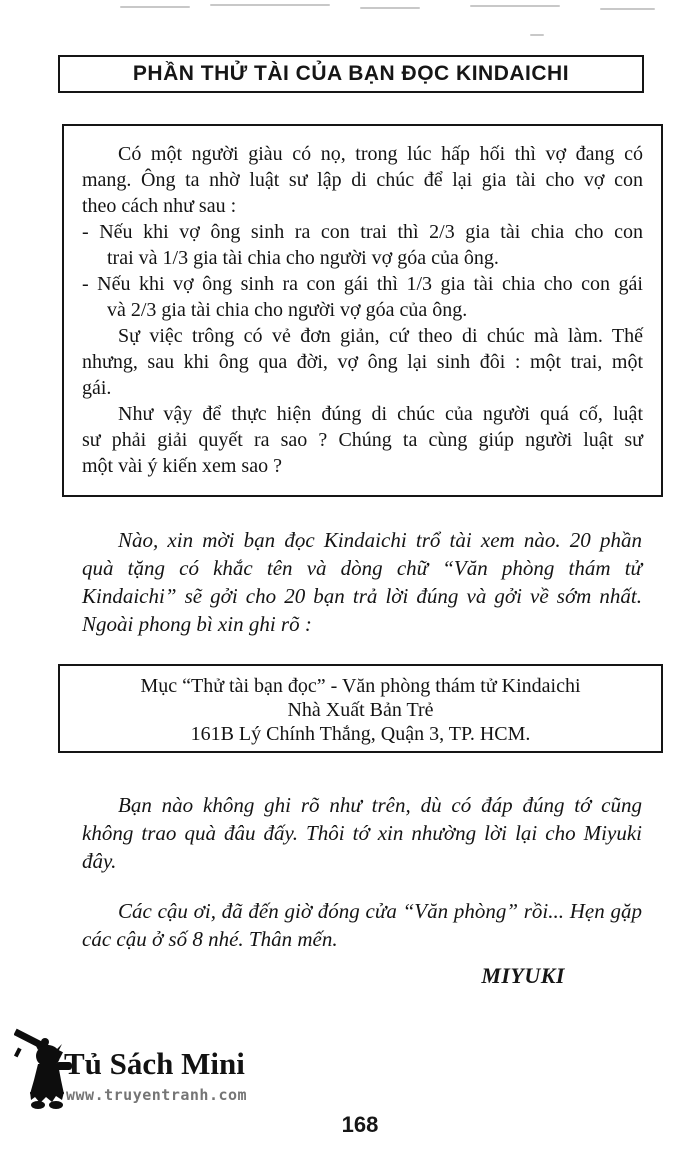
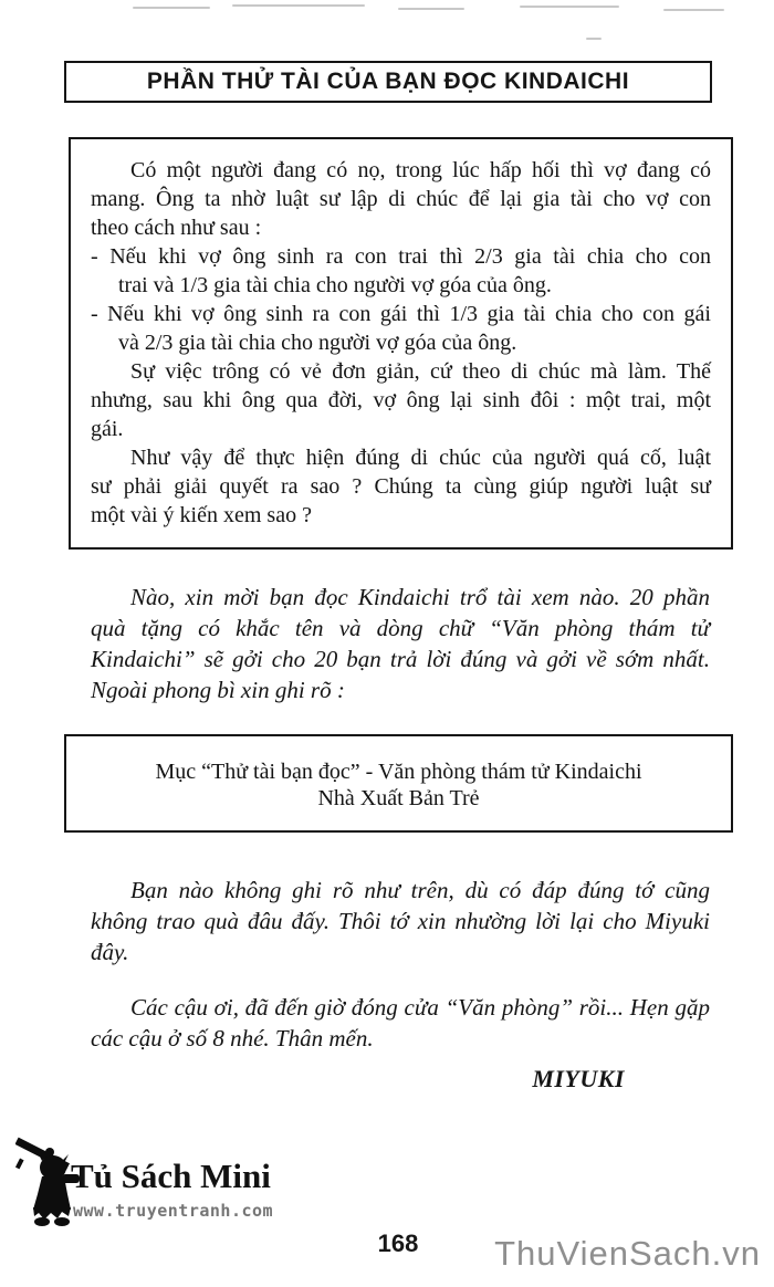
  PHẦN THỬ TÀI CỦA BẠN ĐỌC KINDAICHI
- Có một người giàu có nọ, trong lúc hấp hối thì vợ đang có
+ Có một người đang có nọ, trong lúc hấp hối thì vợ đang có
  mang. Ông ta nhờ luật sư lập di chúc để lại gia tài cho vợ con
  theo cách như sau :
  - Nếu khi vợ ông sinh ra con trai thì 2/3 gia tài chia cho con
  trai và 1/3 gia tài chia cho người vợ góa của ông.
  - Nếu khi vợ ông sinh ra con gái thì 1/3 gia tài chia cho con gái
  và 2/3 gia tài chia cho người vợ góa của ông.
  Sự việc trông có vẻ đơn giản, cứ theo di chúc mà làm. Thế
  nhưng, sau khi ông qua đời, vợ ông lại sinh đôi : một trai, một
  gái.
  Như vậy để thực hiện đúng di chúc của người quá cố, luật
  sư phải giải quyết ra sao ? Chúng ta cùng giúp người luật sư
  một vài ý kiến xem sao ?
  Nào, xin mời bạn đọc Kindaichi trổ tài xem nào. 20 phần
  quà tặng có khắc tên và dòng chữ “Văn phòng thám tử
  Kindaichi” sẽ gởi cho 20 bạn trả lời đúng và gởi về sớm nhất.
  Ngoài phong bì xin ghi rõ :
  Mục “Thử tài bạn đọc” - Văn phòng thám tử Kindaichi
  Nhà Xuất Bản Trẻ
- 161B Lý Chính Thắng, Quận 3, TP. HCM.
  Bạn nào không ghi rõ như trên, dù có đáp đúng tớ cũng
  không trao quà đâu đấy. Thôi tớ xin nhường lời lại cho Miyuki
  đây.
  Các cậu ơi, đã đến giờ đóng cửa “Văn phòng” rồi... Hẹn gặp
  các cậu ở số 8 nhé. Thân mến.
  MIYUKI
  Tủ Sách Mini
  www.truyentranh.com
  168
+ ThuVienSach.vn
